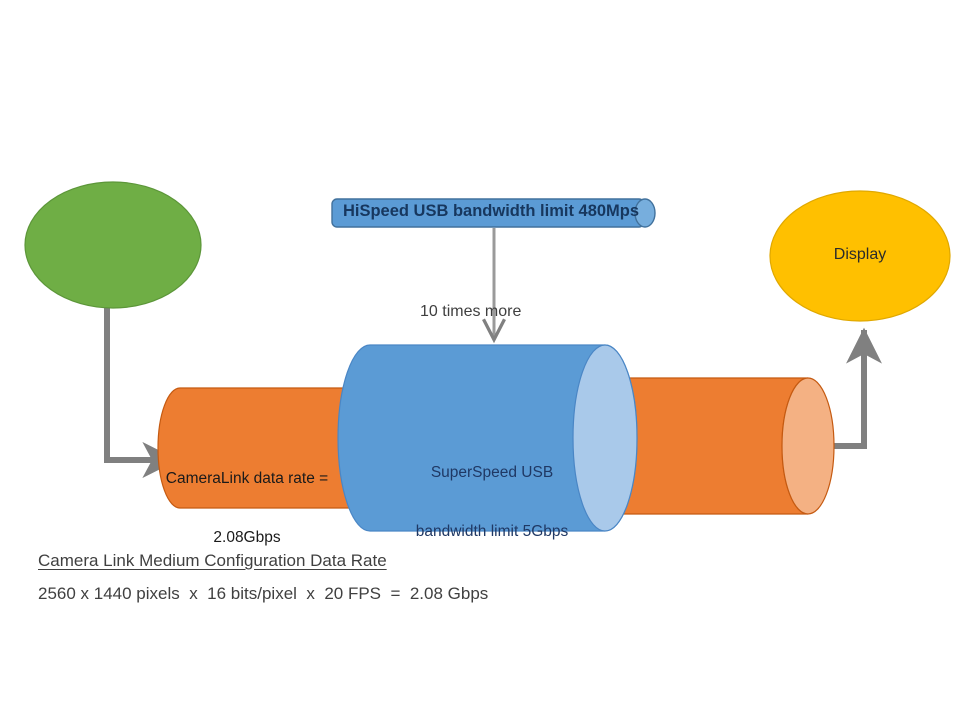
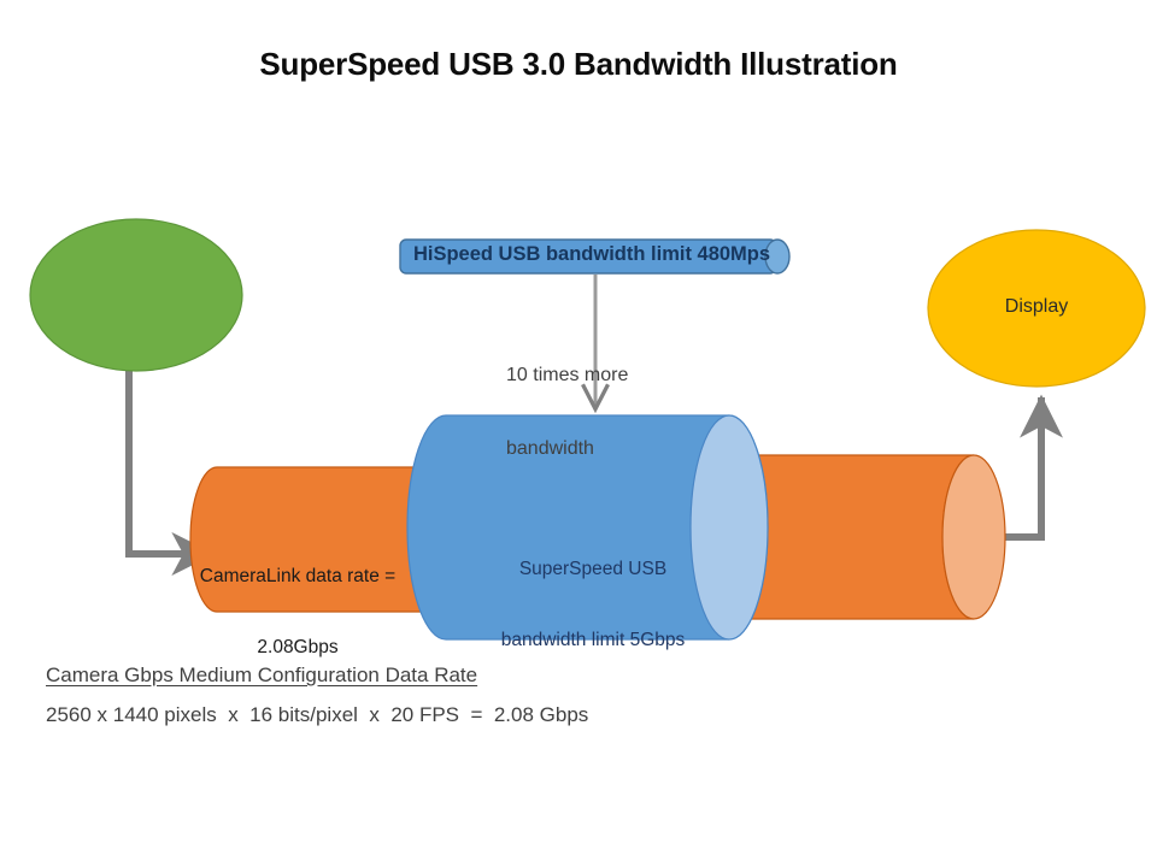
+ SuperSpeed USB 3.0 Bandwidth Illustration
  Display
  HiSpeed USB bandwidth limit 480Mps
  10 times more
+ bandwidth
  CameraLink data rate =
  2.08Gbps
  SuperSpeed USB
  bandwidth limit 5Gbps
- Camera Link Medium Configuration Data Rate
+ Camera Gbps Medium Configuration Data Rate
  2560 x 1440 pixels x 16 bits/pixel x 20 FPS = 2.08 Gbps
